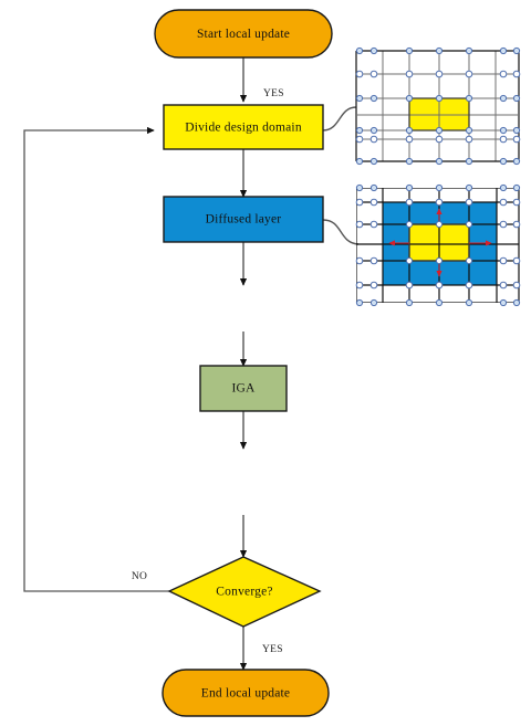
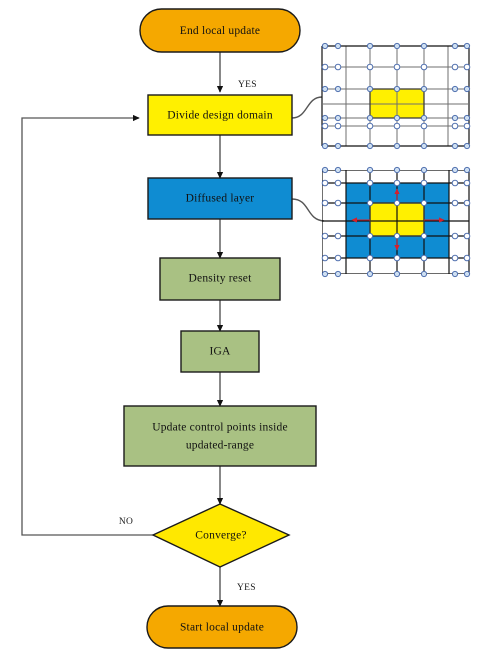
  YES
  NO
  YES
- Start local update
+ End local update
  Divide design domain
  Diffused layer
+ Density reset
  IGA
+ Update control points inside
+ updated-range
  Converge?
- End local update
+ Start local update
